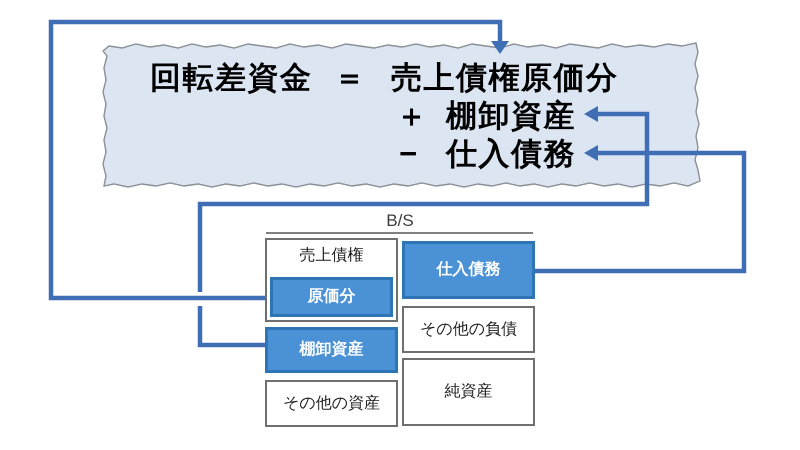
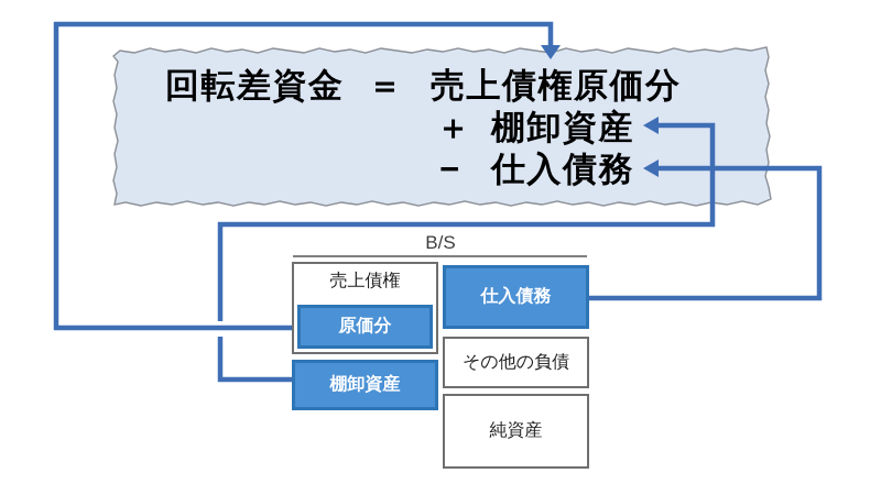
  回転差資金
  ＝
  売上債権原価分
  ＋
  棚卸資産
  −
  仕入債務
  B/S
  売上債権
  原価分
  棚卸資産
- その他の資産
  仕入債務
  その他の負債
  純資産
